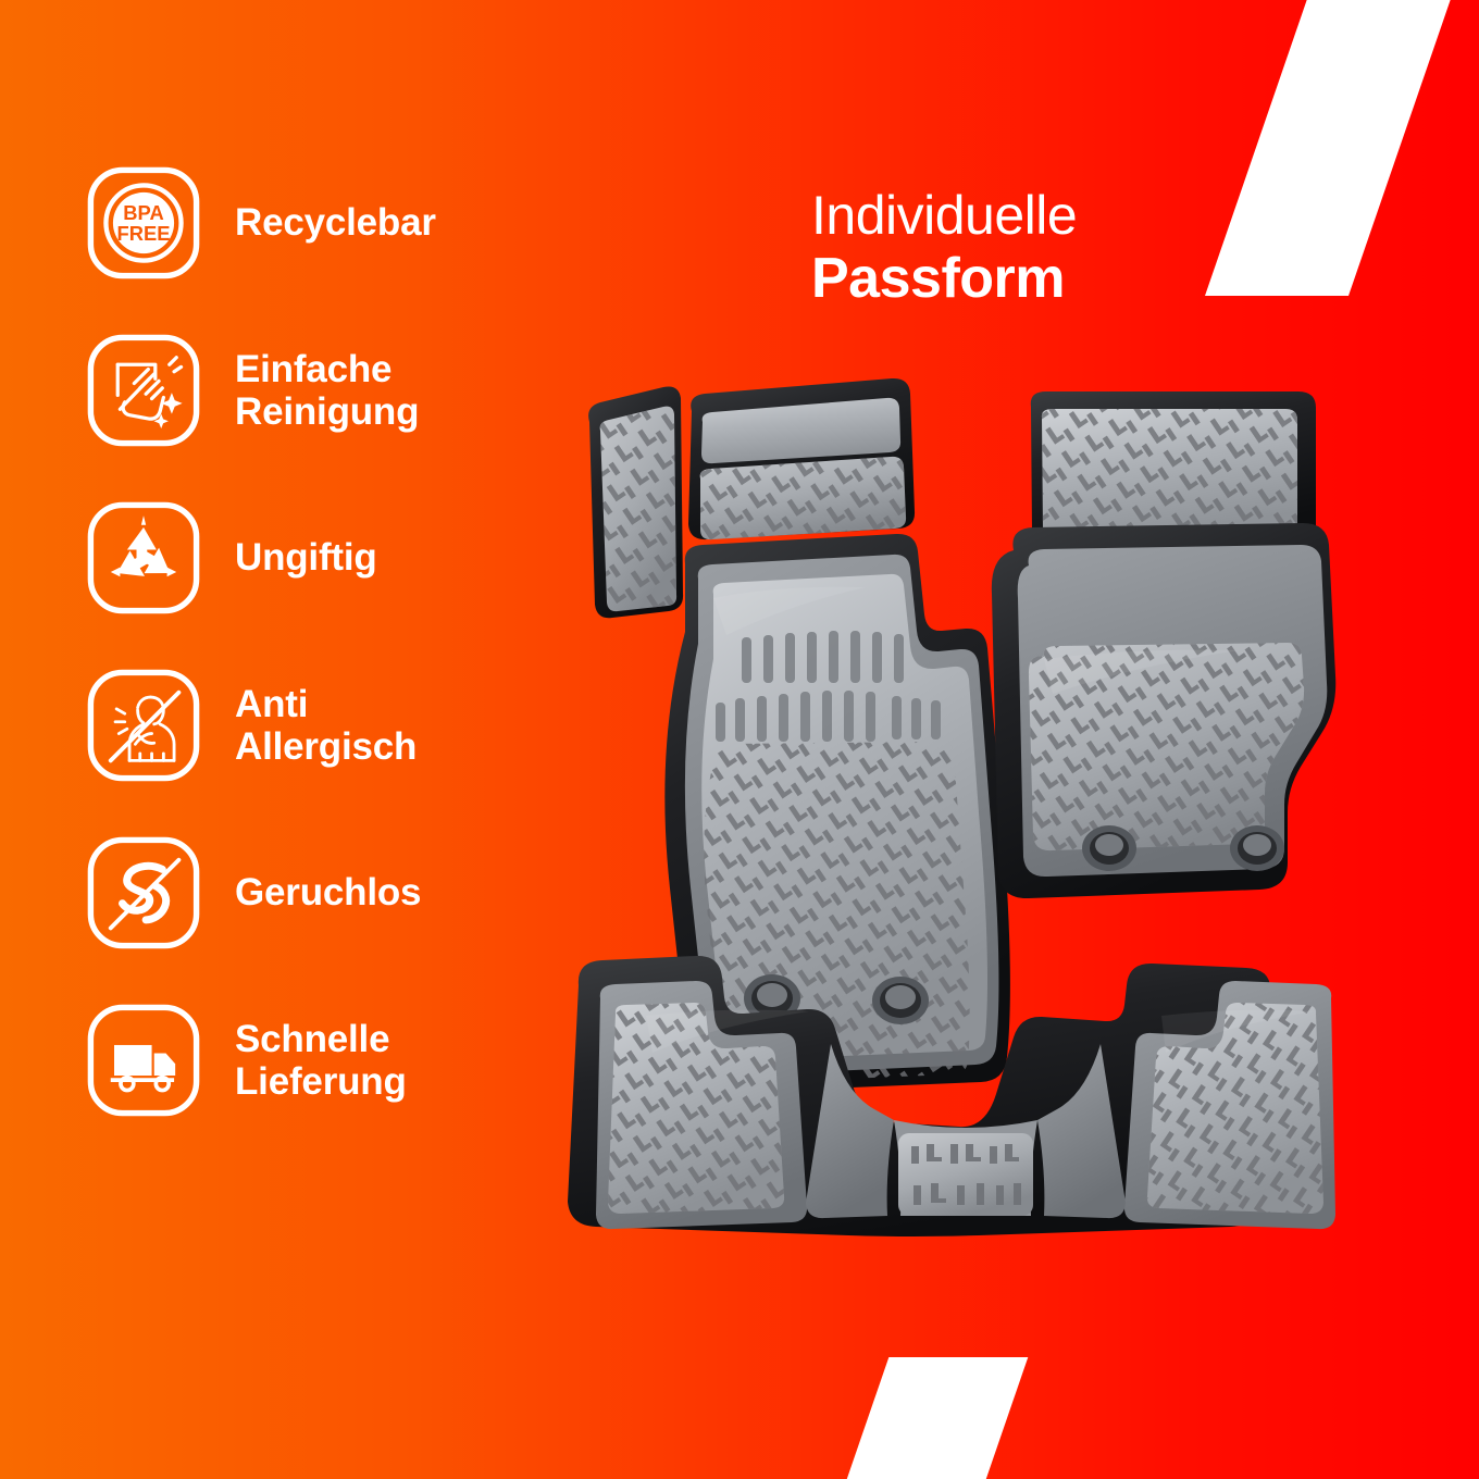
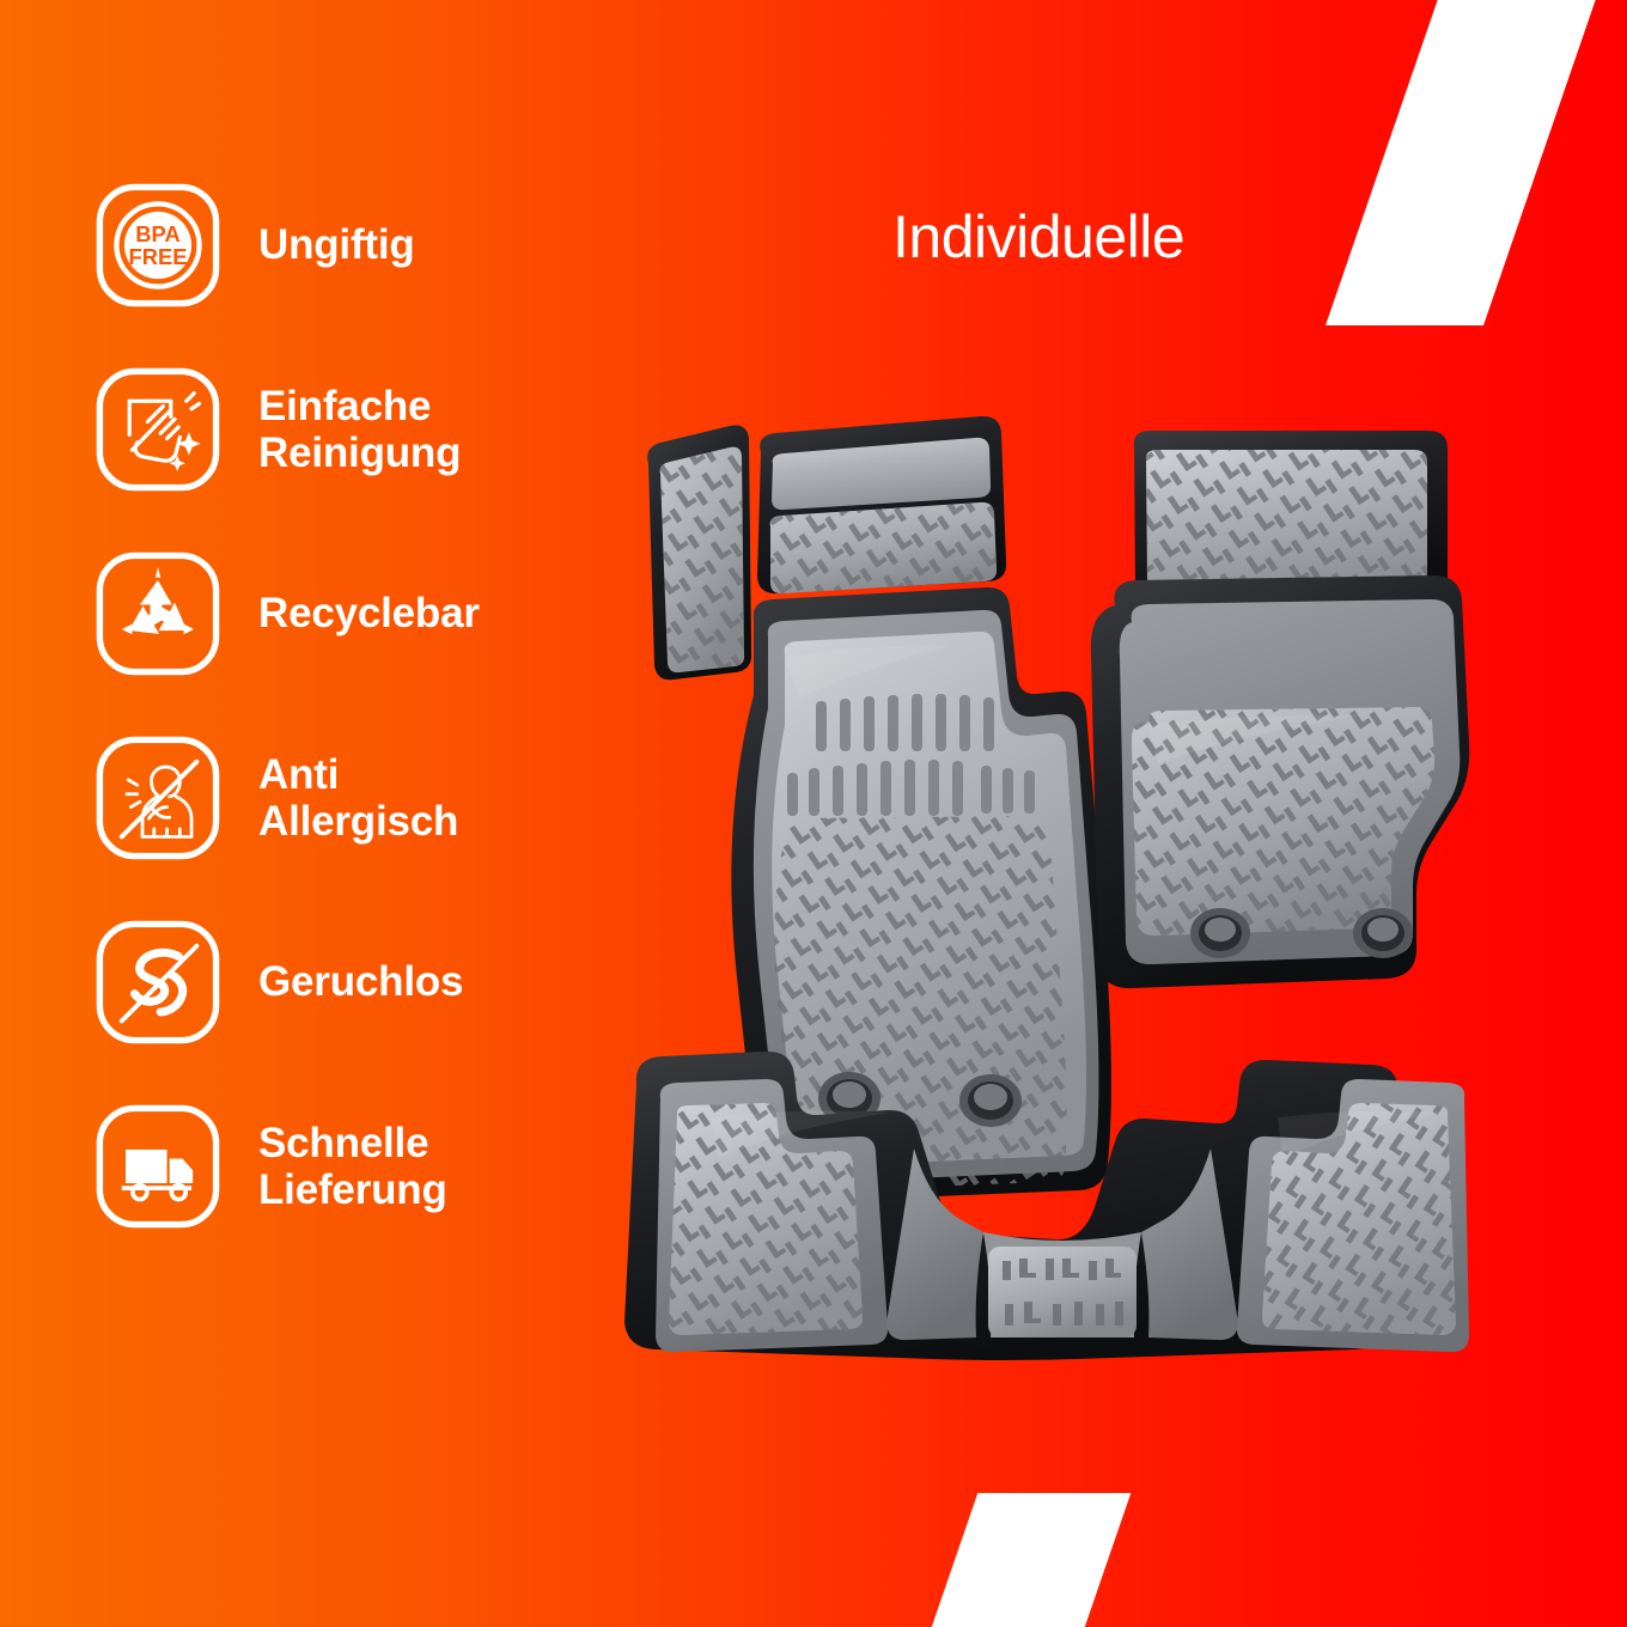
  Individuelle
- Passform
  BPA
  FREE
- Recyclebar
+ Ungiftig
  Einfache
  Reinigung
- Ungiftig
+ Recyclebar
  Anti
  Allergisch
  Geruchlos
  Schnelle
  Lieferung
